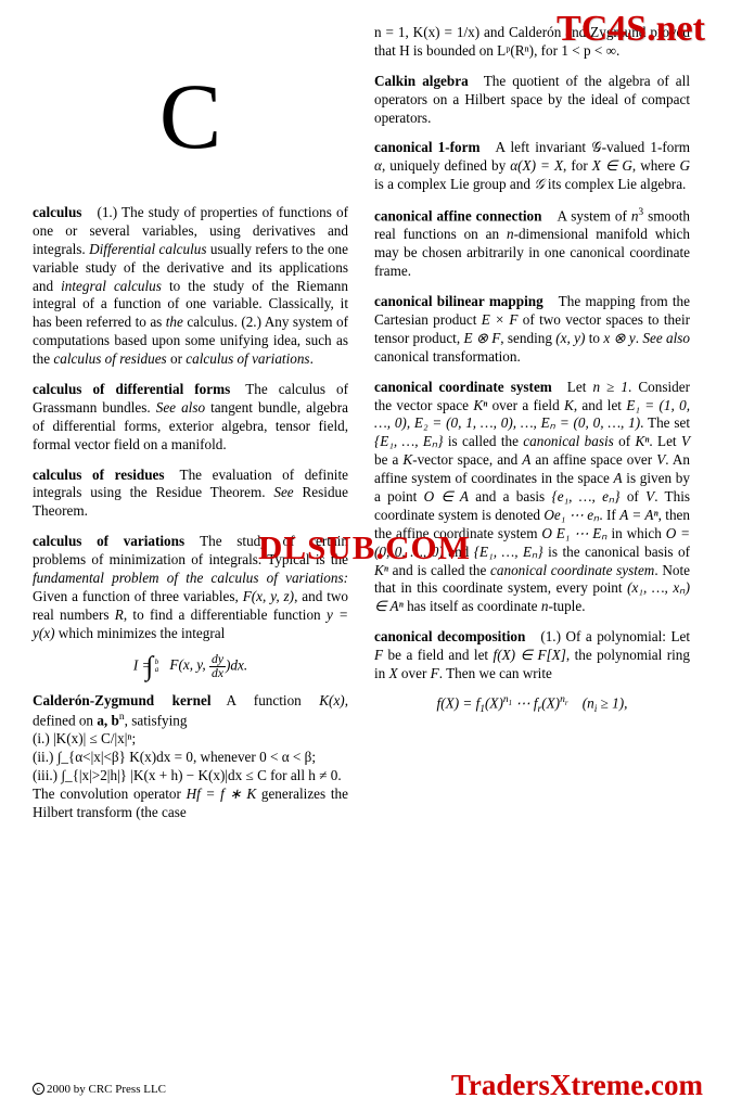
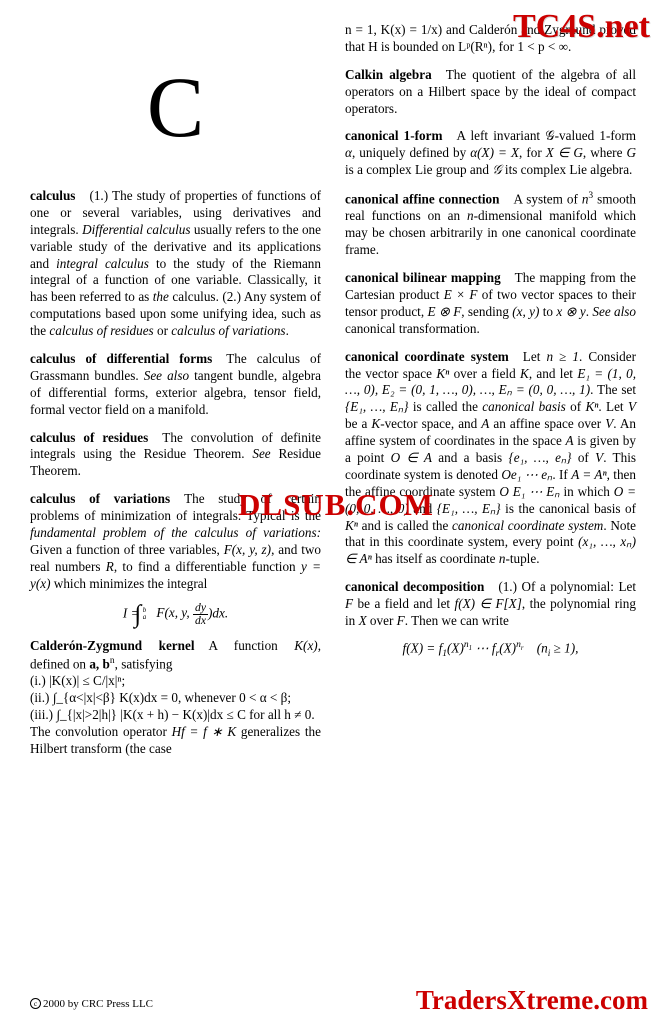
  TC4S.net
  DLSUB.COM
  TradersXtreme.com
  C
  calculus (1.) The study of properties of functions of one or several variables, using derivatives and integrals. Differential calculus usually refers to the one variable study of the derivative and its applications and integral calculus to the study of the Riemann integral of a function of one variable. Classically, it has been referred to as the calculus. (2.) Any system of computations based upon some unifying idea, such as the calculus of residues or calculus of variations.
  calculus of differential forms The calculus of Grassmann bundles. See also tangent bundle, algebra of differential forms, exterior algebra, tensor field, formal vector field on a manifold.
- calculus of residues The evaluation of definite integrals using the Residue Theorem. See Residue Theorem.
+ calculus of residues The convolution of definite integrals using the Residue Theorem. See Residue Theorem.
  calculus of variations The study of certain problems of minimization of integrals. Typical is the fundamental problem of the calculus of variations: Given a function of three variables, F(x, y, z), and two real numbers R, to find a differentiable function y = y(x) which minimizes the integral
  I =
  ∫ F(x, y,
  dy
  dx
  )dx.
  Calderón-Zygmund kernel A function K(x), defined on a, bn, satisfying
  (i.) |K(x)| ≤ C/|x|ⁿ;
  (ii.) ∫_{α<|x|<β} K(x)dx = 0, whenever 0 < α < β;
  (iii.) ∫_{|x|>2|h|} |K(x + h) − K(x)|dx ≤ C for all h ≠ 0.
  The convolution operator Hf = f ∗ K generalizes the Hilbert transform (the case
  n = 1, K(x) = 1/x) and Calderón and Zygmund proved that H is bounded on Lᵖ(Rⁿ), for 1 < p < ∞.
  Calkin algebra The quotient of the algebra of all operators on a Hilbert space by the ideal of compact operators.
  canonical 1-form A left invariant 𝒢-valued 1-form α, uniquely defined by α(X) = X, for X ∈ G, where G is a complex Lie group and 𝒢 its complex Lie algebra.
  canonical affine connection A system of n3 smooth real functions on an n-dimensional manifold which may be chosen arbitrarily in one canonical coordinate frame.
  canonical bilinear mapping The mapping from the Cartesian product E × F of two vector spaces to their tensor product, E ⊗ F, sending (x, y) to x ⊗ y. See also canonical transformation.
  canonical coordinate system Let n ≥ 1. Consider the vector space Kⁿ over a field K, and let E₁ = (1, 0, …, 0), E₂ = (0, 1, …, 0), …, Eₙ = (0, 0, …, 1). The set {E₁, …, Eₙ} is called the canonical basis of Kⁿ. Let V be a K-vector space, and A an affine space over V. An affine system of coordinates in the space A is given by a point O ∈ A and a basis {e₁, …, eₙ} of V. This coordinate system is denoted Oe₁ ⋯ eₙ. If A = Aⁿ, then the affine coordinate system O E₁ ⋯ Eₙ in which O = (0, 0, …, 0) and {E₁, …, Eₙ} is the canonical basis of Kⁿ and is called the canonical coordinate system. Note that in this coordinate system, every point (x₁, …, xₙ) ∈ Aⁿ has itself as coordinate n-tuple.
  canonical decomposition (1.) Of a polynomial: Let F be a field and let f(X) ∈ F[X], the polynomial ring in X over F. Then we can write
  f(X) = f1(X)n ⋯ fr(X)n (ni ≥ 1),
  c 2000 by CRC Press LLC
